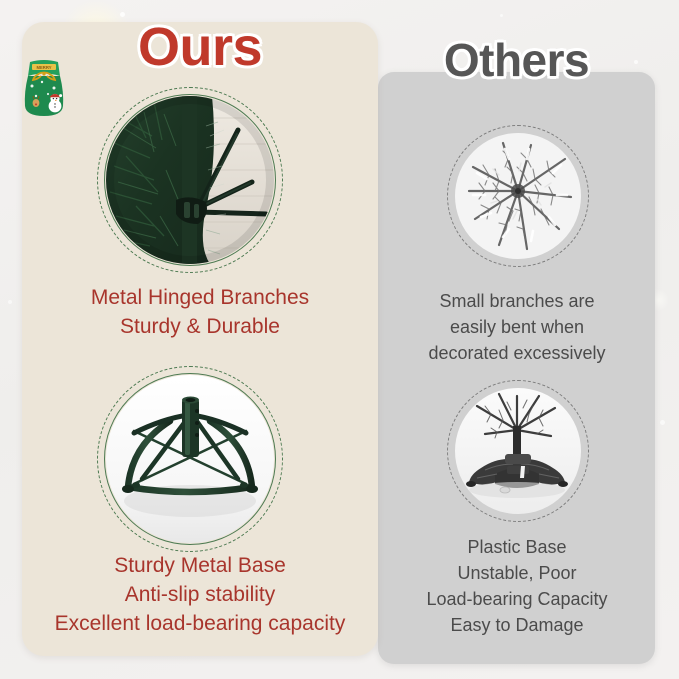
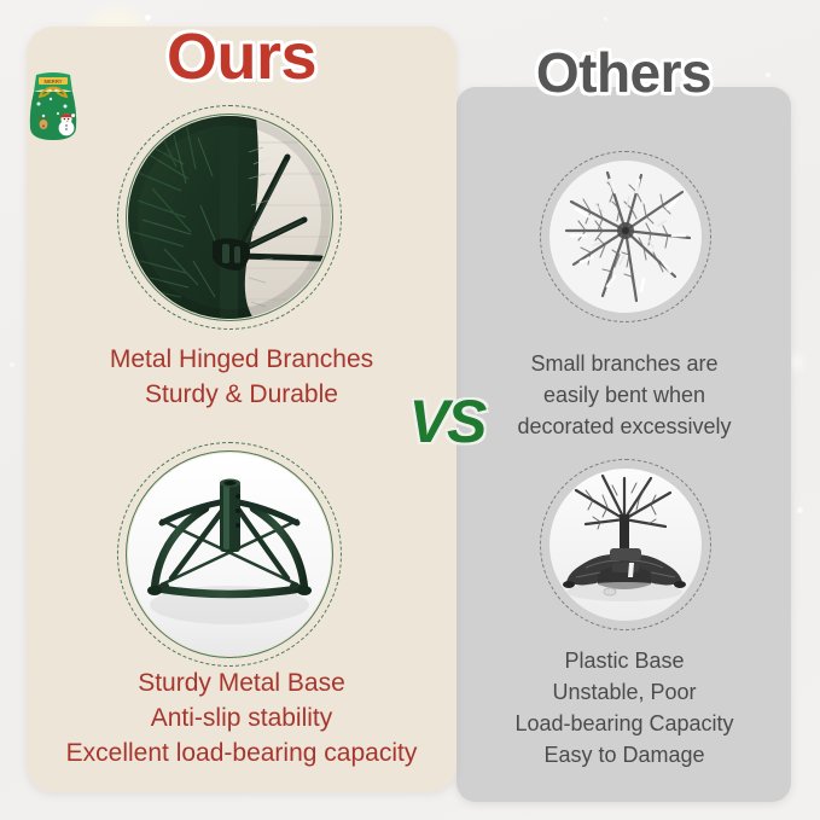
  Ours
  Others
  Metal Hinged Branches
  Sturdy & Durable
  Sturdy Metal Base
  Anti-slip stability
  Excellent load-bearing capacity
  Small branches are
  easily bent when
  decorated excessively
  Plastic Base
  Unstable, Poor
  Load-bearing Capacity
  Easy to Damage
+ VS
